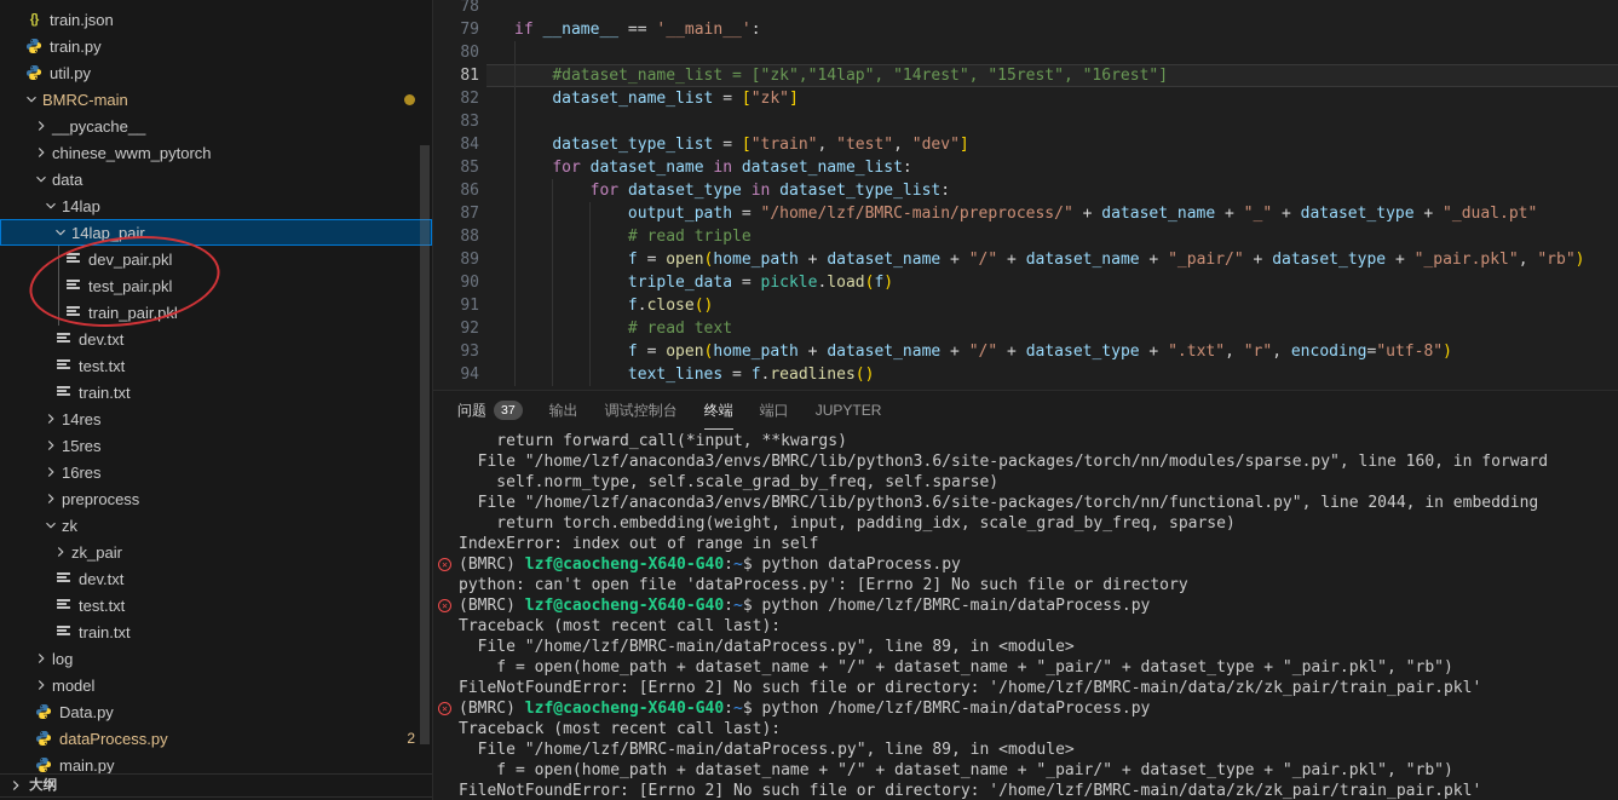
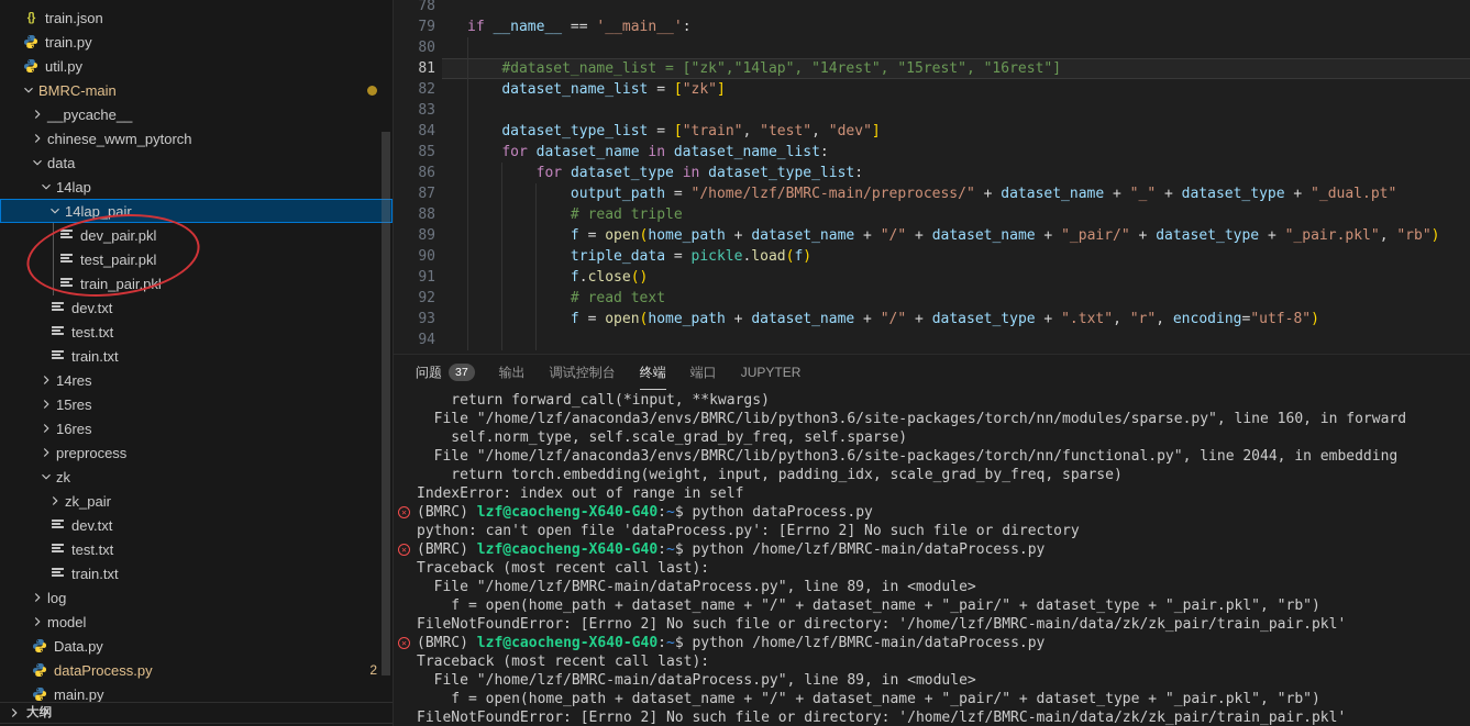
  {}
  train.json
  train.py
  util.py
  BMRC-main
  __pycache__
  chinese_wwm_pytorch
  data
  14lap
  14lap_pair
  dev_pair.pkl
  test_pair.pkl
  train_pair.pkl
  dev.txt
  test.txt
  train.txt
  14res
  15res
  16res
  preprocess
  zk
  zk_pair
  dev.txt
  test.txt
  train.txt
  log
  model
  Data.py
  dataProcess.py
  2
  main.py
  大纲
  78
  79
  if __name__ == '__main__':
  80
  81
  #dataset_name_list = ["zk","14lap", "14rest", "15rest", "16rest"]
  82
  dataset_name_list = ["zk"]
  83
  84
  dataset_type_list = ["train", "test", "dev"]
  85
  for dataset_name in dataset_name_list:
  86
  for dataset_type in dataset_type_list:
  87
  output_path = "/home/lzf/BMRC-main/preprocess/" + dataset_name + "_" + dataset_type + "_dual.pt"
  88
  # read triple
  89
  f = open(home_path + dataset_name + "/" + dataset_name + "_pair/" + dataset_type + "_pair.pkl", "rb")
  90
  triple_data = pickle.load(f)
  91
  f.close()
  92
  # read text
  93
  f = open(home_path + dataset_name + "/" + dataset_type + ".txt", "r", encoding="utf-8")
  94
- text_lines = f.readlines()
  问题
  37
  输出
  调试控制台
  终端
  端口
  JUPYTER
  return forward_call(*input, **kwargs)
  File "/home/lzf/anaconda3/envs/BMRC/lib/python3.6/site-packages/torch/nn/modules/sparse.py", line 160, in forward
  self.norm_type, self.scale_grad_by_freq, self.sparse)
  File "/home/lzf/anaconda3/envs/BMRC/lib/python3.6/site-packages/torch/nn/functional.py", line 2044, in embedding
  return torch.embedding(weight, input, padding_idx, scale_grad_by_freq, sparse)
  IndexError: index out of range in self
  ✕
  (BMRC) lzf@caocheng-X640-G40:~$ python dataProcess.py
  python: can't open file 'dataProcess.py': [Errno 2] No such file or directory
  ✕
  (BMRC) lzf@caocheng-X640-G40:~$ python /home/lzf/BMRC-main/dataProcess.py
  Traceback (most recent call last):
  File "/home/lzf/BMRC-main/dataProcess.py", line 89, in <module>
  f = open(home_path + dataset_name + "/" + dataset_name + "_pair/" + dataset_type + "_pair.pkl", "rb")
  FileNotFoundError: [Errno 2] No such file or directory: '/home/lzf/BMRC-main/data/zk/zk_pair/train_pair.pkl'
  ✕
  (BMRC) lzf@caocheng-X640-G40:~$ python /home/lzf/BMRC-main/dataProcess.py
  Traceback (most recent call last):
  File "/home/lzf/BMRC-main/dataProcess.py", line 89, in <module>
  f = open(home_path + dataset_name + "/" + dataset_name + "_pair/" + dataset_type + "_pair.pkl", "rb")
  FileNotFoundError: [Errno 2] No such file or directory: '/home/lzf/BMRC-main/data/zk/zk_pair/train_pair.pkl'
